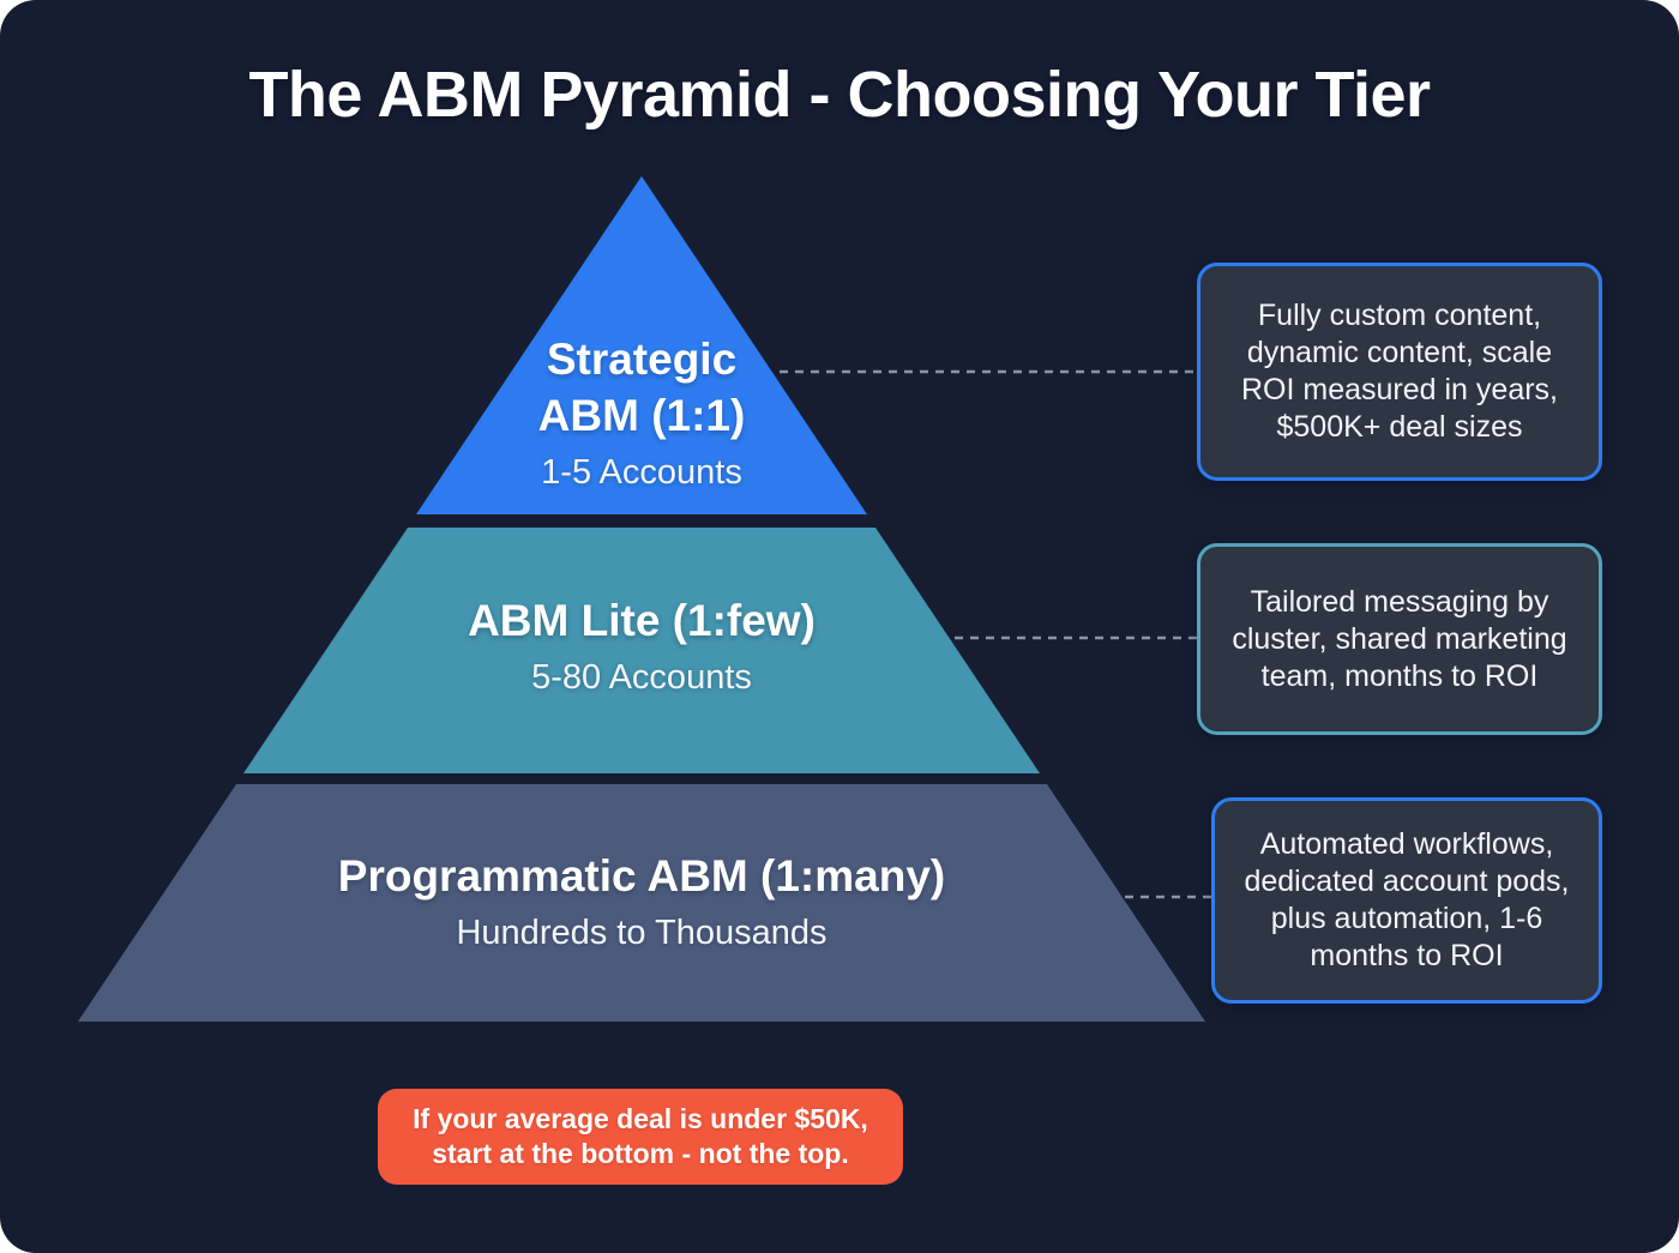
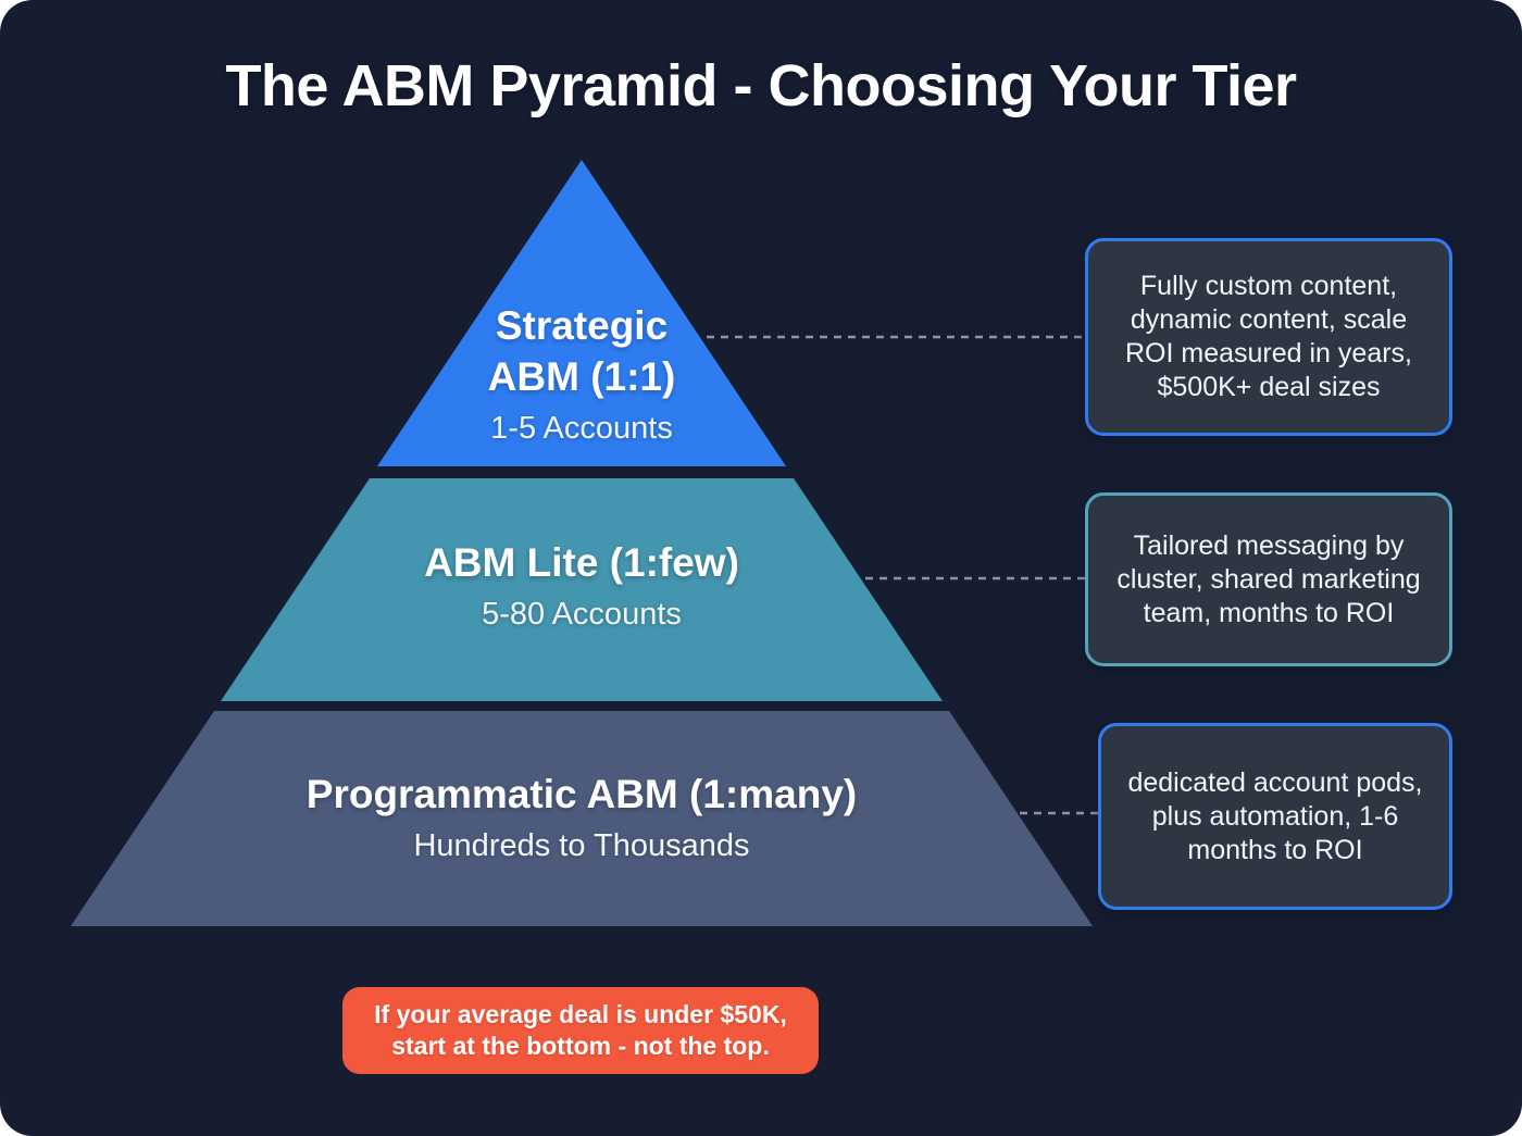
  The ABM Pyramid - Choosing Your Tier
  Strategic ABM (1:1)
  1-5 Accounts
  ABM Lite (1:few)
  5-80 Accounts
  Programmatic ABM (1:many)
  Hundreds to Thousands
  Fully custom content,
  dynamic content, scale
  ROI measured in years,
  $500K+ deal sizes
  Tailored messaging by
  cluster, shared marketing
  team, months to ROI
- Automated workflows,
  dedicated account pods,
  plus automation, 1-6
  months to ROI
  If your average deal is under $50K,
  start at the bottom - not the top.
